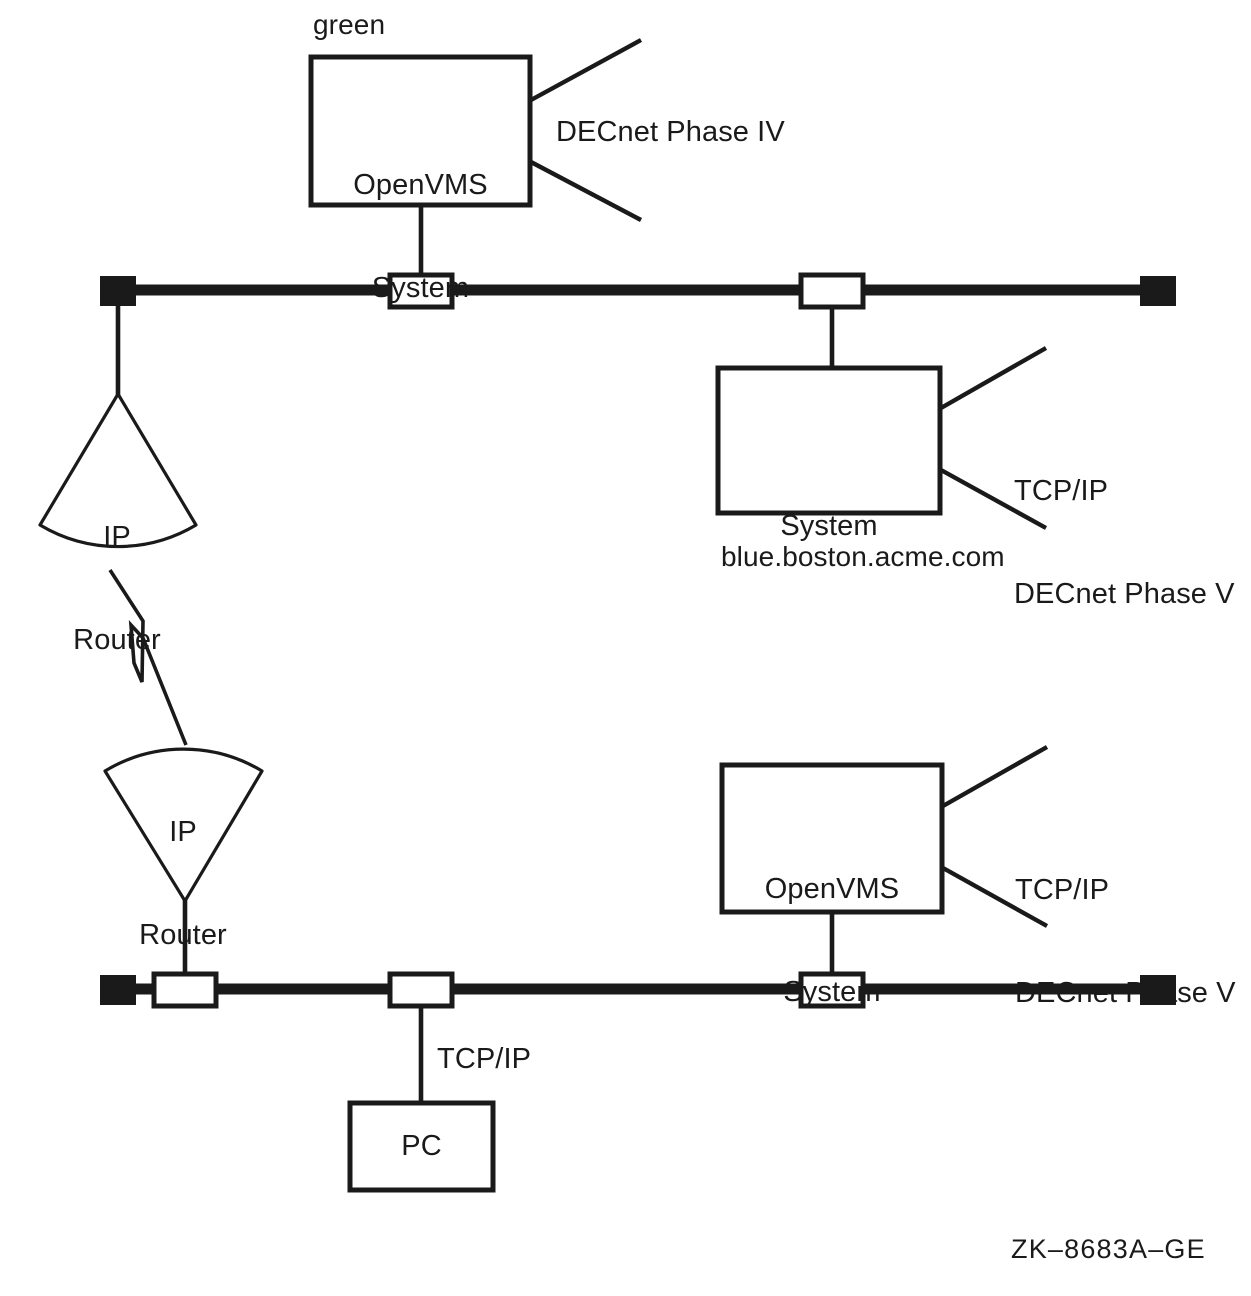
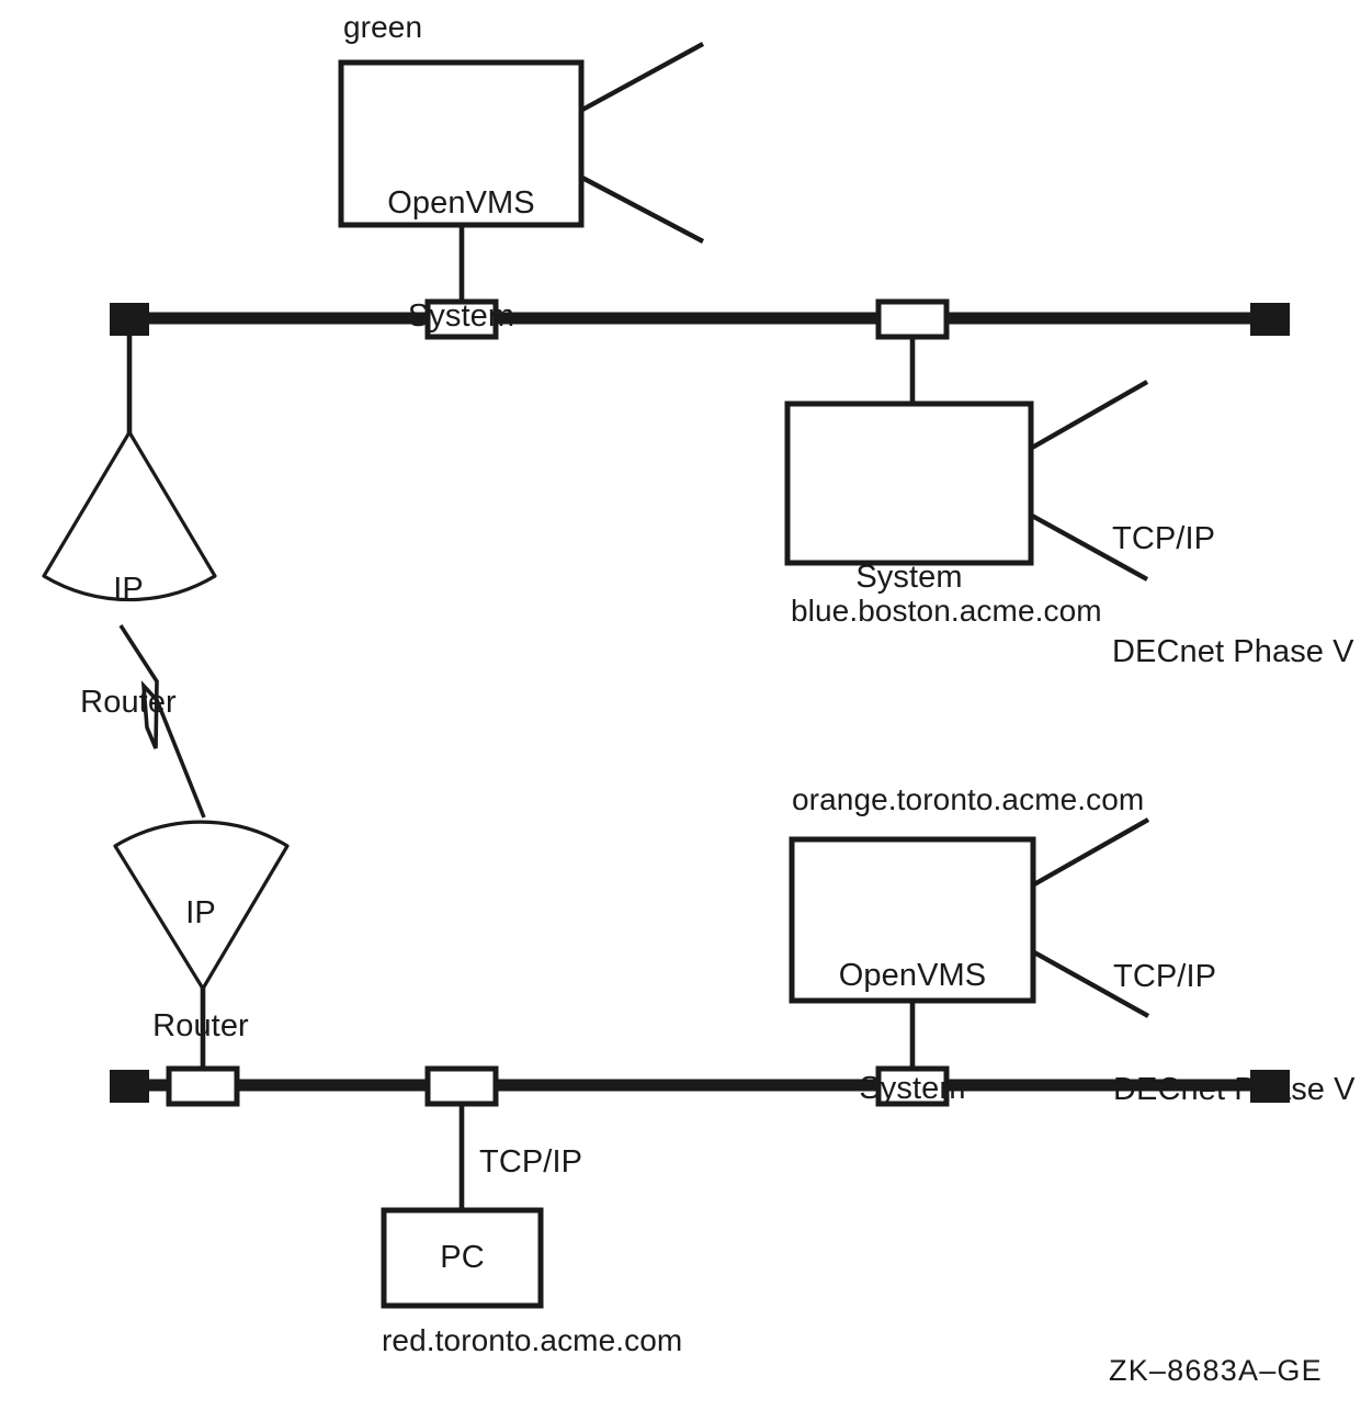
  green
  OpenVMS
  System
- DECnet Phase IV
  IP
  Router
  System
  TCP/IP
  DECnet Phase V
  blue.boston.acme.com
  IP
  Router
+ orange.toronto.acme.com
  OpenVMS
  System
  TCP/IP
  DECnet Phase V
  TCP/IP
  PC
+ red.toronto.acme.com
  ZK–8683A–GE
